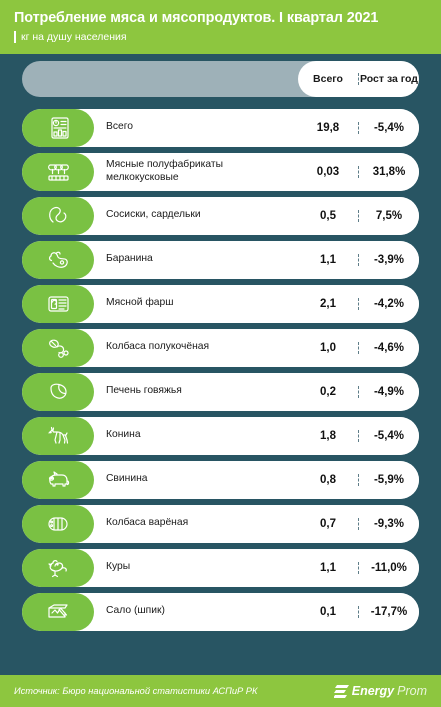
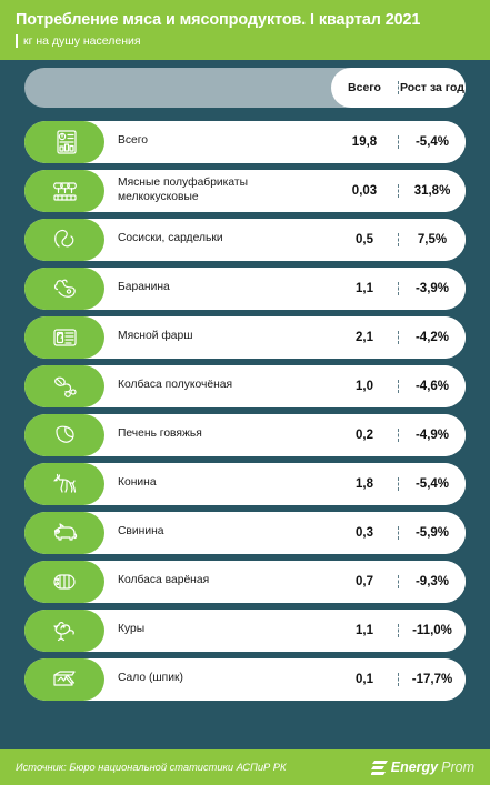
  Потребление мяса и мясопродуктов. I квартал 2021
  кг на душу населения
  Всего
  Рост за год
  Всего
  19,8
  -5,4%
  Мясные полуфабрикаты мелкокусковые
  0,03
  31,8%
  Сосиски, сардельки
  0,5
  7,5%
  Баранина
  1,1
  -3,9%
  Мясной фарш
  2,1
  -4,2%
  Колбаса полукочёная
  1,0
  -4,6%
  Печень говяжья
  0,2
  -4,9%
  Конина
  1,8
  -5,4%
  Свинина
- 0,8
+ 0,3
  -5,9%
  Колбаса варёная
  0,7
  -9,3%
  Куры
  1,1
  -11,0%
  Сало (шпик)
  0,1
  -17,7%
  Источник: Бюро национальной статистики АСПиР РК
  Energy
  Prom
